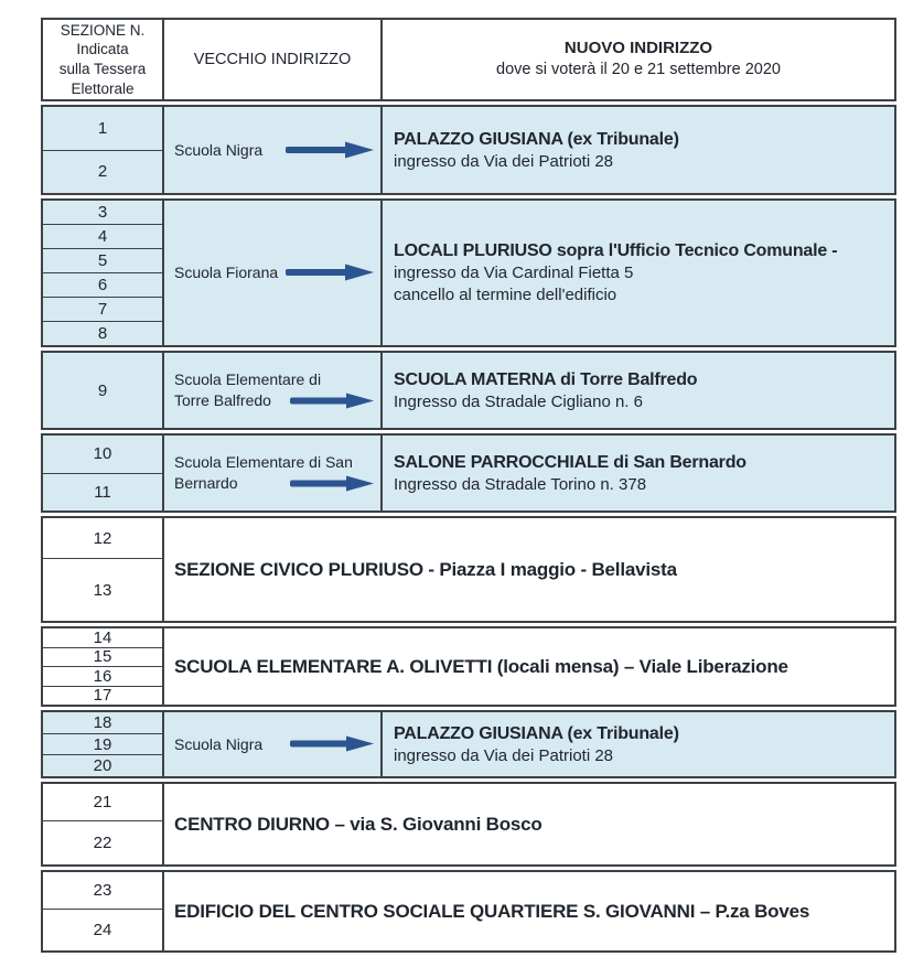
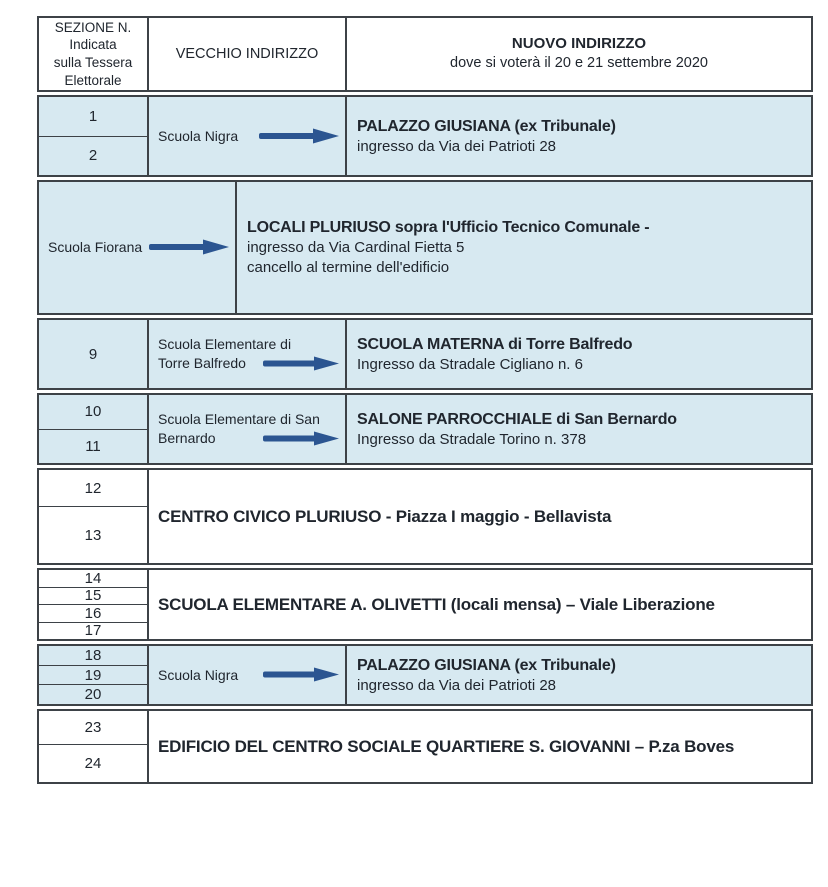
  SEZIONE N.
  Indicata
  sulla Tessera
  Elettorale
  VECCHIO INDIRIZZO
  NUOVO INDIRIZZO
  dove si voterà il 20 e 21 settembre 2020
  1
  2
  Scuola Nigra
  PALAZZO GIUSIANA (ex Tribunale)
  ingresso da Via dei Patrioti 28
- 3
- 4
- 5
- 6
- 7
- 8
  Scuola Fiorana
  LOCALI PLURIUSO sopra l'Ufficio Tecnico Comunale -
  ingresso da Via Cardinal Fietta 5
  cancello al termine dell'edificio
  9
  Scuola Elementare di
  Torre Balfredo
  SCUOLA MATERNA di Torre Balfredo
  Ingresso da Stradale Cigliano n. 6
  10
  11
  Scuola Elementare di San
  Bernardo
  SALONE PARROCCHIALE di San Bernardo
  Ingresso da Stradale Torino n. 378
  12
  13
- SEZIONE CIVICO PLURIUSO - Piazza I maggio - Bellavista
+ CENTRO CIVICO PLURIUSO - Piazza I maggio - Bellavista
  14
  15
  16
  17
  SCUOLA ELEMENTARE A. OLIVETTI (locali mensa) – Viale Liberazione
  18
  19
  20
  Scuola Nigra
  PALAZZO GIUSIANA (ex Tribunale)
  ingresso da Via dei Patrioti 28
- 21
- 22
- CENTRO DIURNO – via S. Giovanni Bosco
  23
  24
  EDIFICIO DEL CENTRO SOCIALE QUARTIERE S. GIOVANNI – P.za Boves
